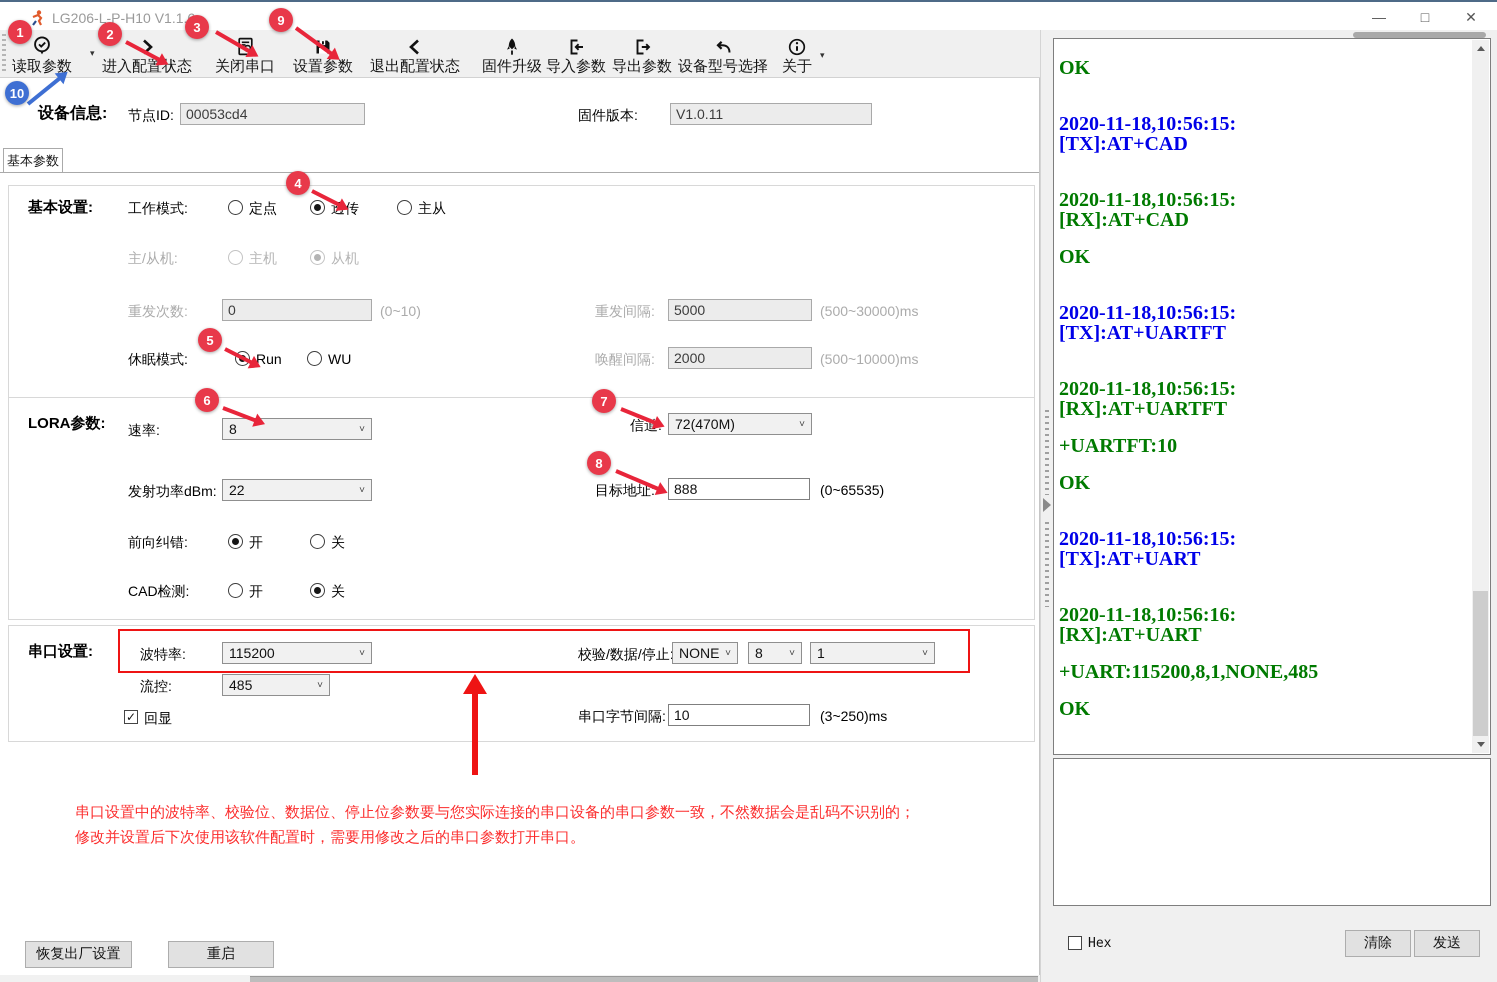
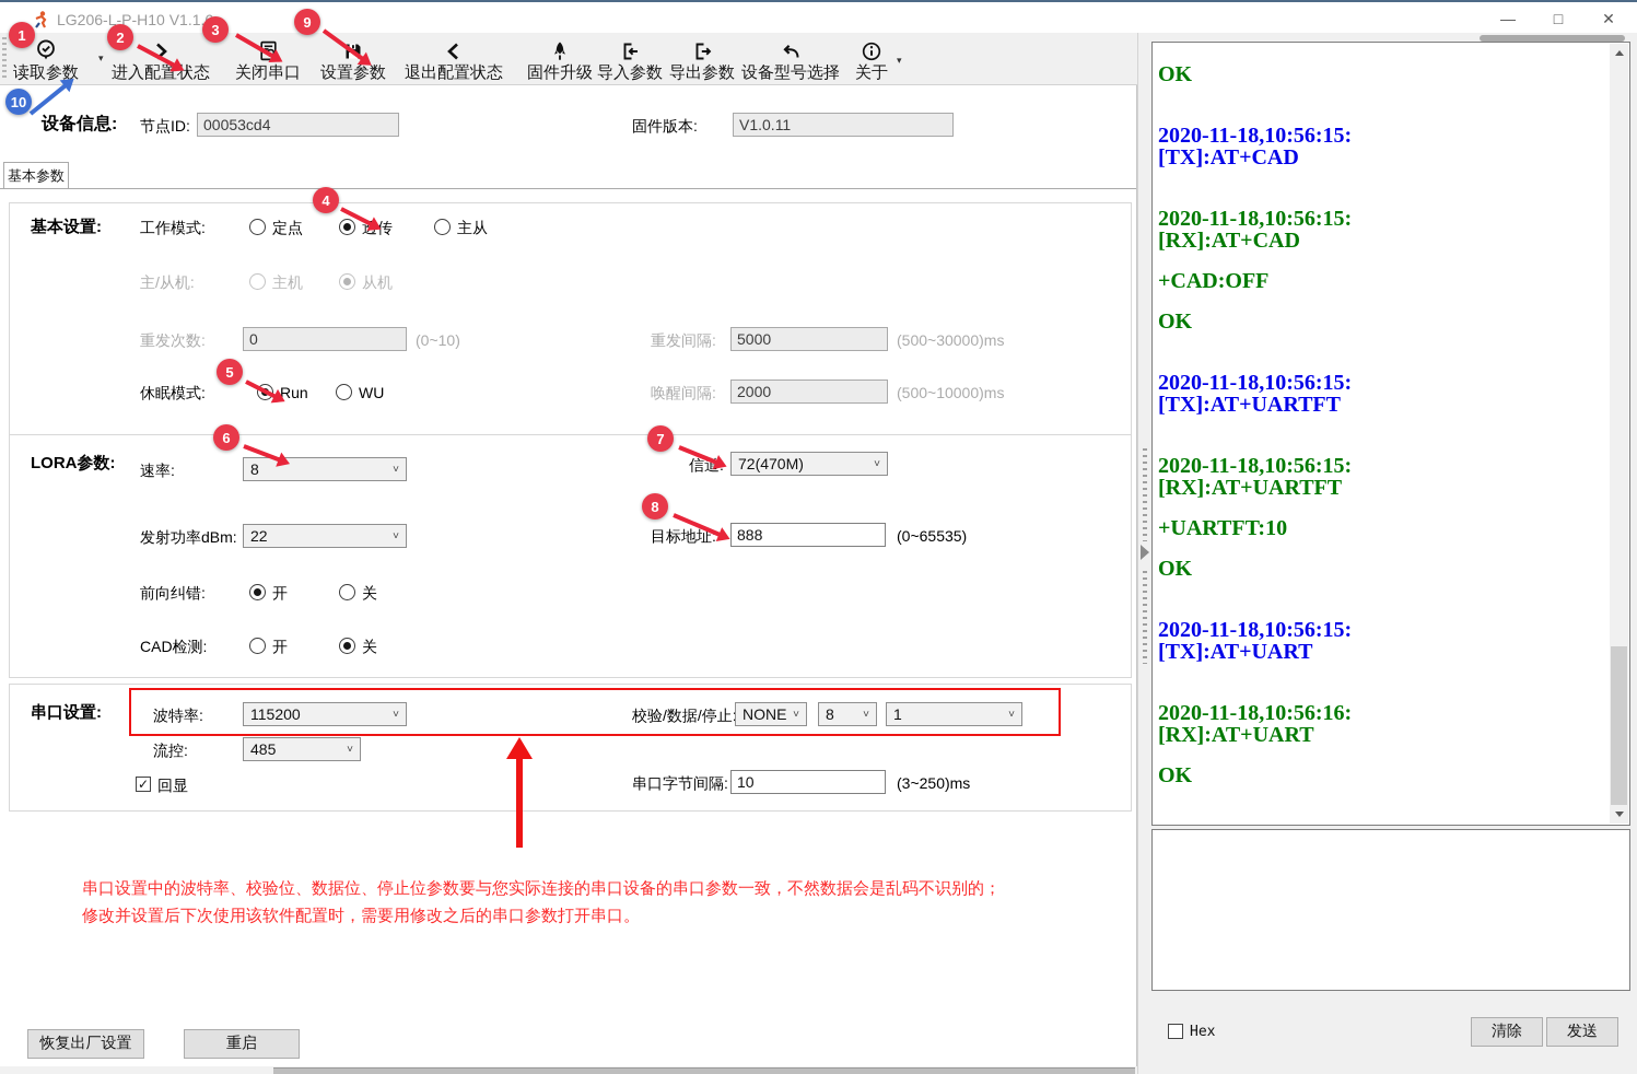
  LG206-L-P-H10 V1.1.
  —
  □
  ✕
  读取参数
  ▾
  进入配置状态
  关闭串口
  设置参数
  退出配置状态
  固件升级
  导入参数
  导出参数
  设备型号选择
  关于
  ▾
  设备信息:
  节点ID:
  00053cd4
  固件版本:
  V1.0.11
  基本参数
  基本设置:
  工作模式:
  定点
  主从
  主/从机:
  主机
  从机
  重发次数:
  0
  (0~10)
  重发间隔:
  5000
  (500~30000)ms
  休眠模式:
  WU
  唤醒间隔:
  2000
  (500~10000)ms
  LORA参数:
  速率:
  8
  ˅
  72(470M)
  ˅
  发射功率dBm:
  22
  ˅
  目标地址:
  888
  (0~65535)
  前向纠错:
  开
  关
  CAD检测:
  开
  关
  串口设置:
  波特率:
  115200
  ˅
  校验/数据/停止
  NONE
  ˅
  8
  ˅
  1
  ˅
  流控:
  485
  ˅
  ✓
  回显
  串口字节间隔:
  10
  (3~250)ms
  串口设置中的波特率、校验位、数据位、停止位参数要与您实际连接的串口设备的串口参数一致，不然数据会是乱码不识别的；
  修改并设置后下次使用该软件配置时，需要用修改之后的串口参数打开串口。
  恢复出厂设置
  重启
  OK
  2020-11-18,10:56:15:
  [TX]:AT+CAD
  2020-11-18,10:56:15:
  [RX]:AT+CAD
+ +CAD:OFF
  OK
  2020-11-18,10:56:15:
  [TX]:AT+UARTFT
  2020-11-18,10:56:15:
  [RX]:AT+UARTFT
  +UARTFT:10
  OK
  2020-11-18,10:56:15:
  [TX]:AT+UART
  2020-11-18,10:56:16:
  [RX]:AT+UART
- +UART:115200,8,1,NONE,485
  OK
  Hex
  清除
  发送
  1
  2
  3
  9
  10
  4
  5
  6
  7
  8
